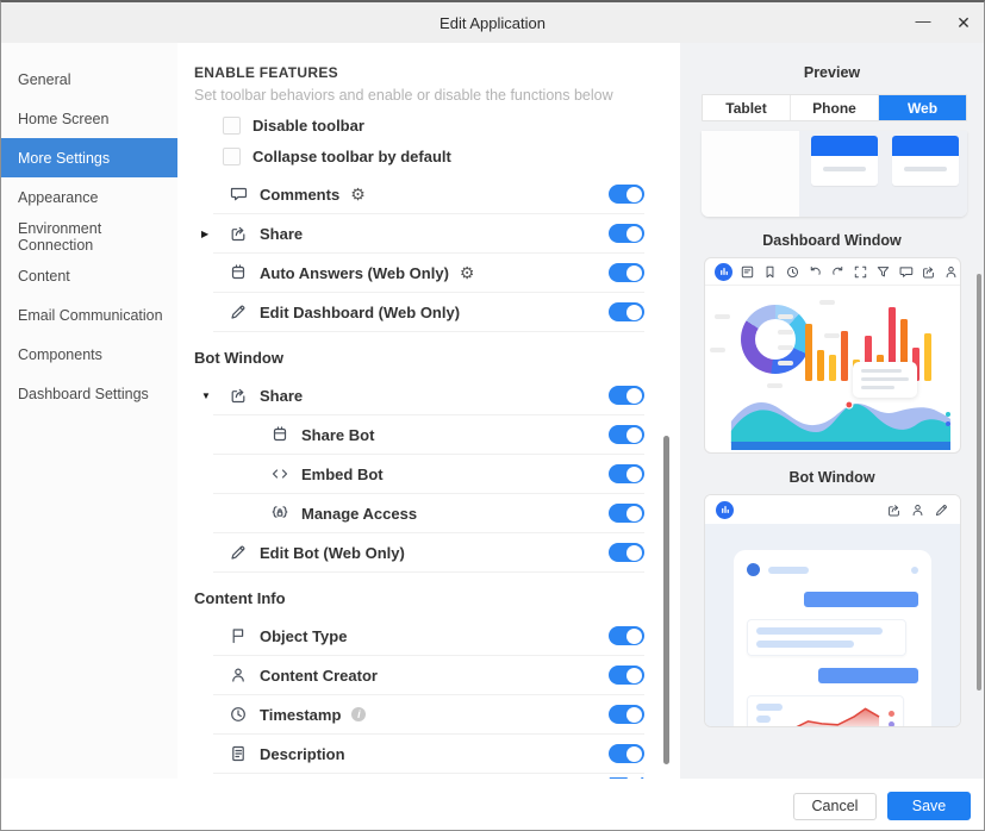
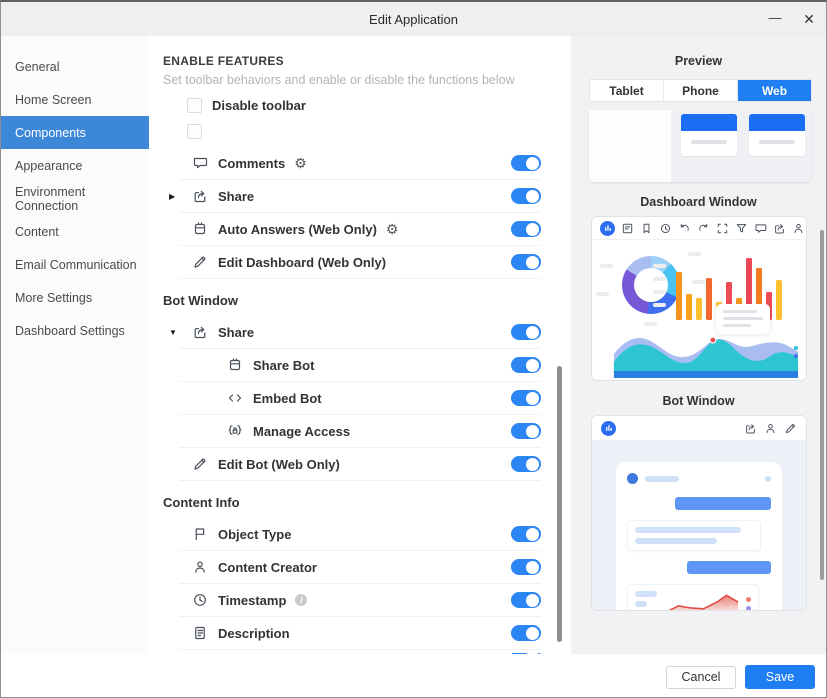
  Edit Application
  —
  ✕
  General
  Home Screen
- More Settings
+ Components
  Appearance
  Environment Connection
  Content
  Email Communication
- Components
+ More Settings
  Dashboard Settings
  ENABLE FEATURES
  Set toolbar behaviors and enable or disable the functions below
  Disable toolbar
- Collapse toolbar by default
  Comments
  ⚙
  ▶
  Share
  Auto Answers (Web Only)
  ⚙
  Edit Dashboard (Web Only)
  Bot Window
  ▼
  Share
  Share Bot
  Embed Bot
  Manage Access
  Edit Bot (Web Only)
  Content Info
  Object Type
  Content Creator
  Timestamp
  i
  Description
  Preview
  Tablet
  Phone
  Web
  Dashboard Window
  Bot Window
  Cancel
  Save
